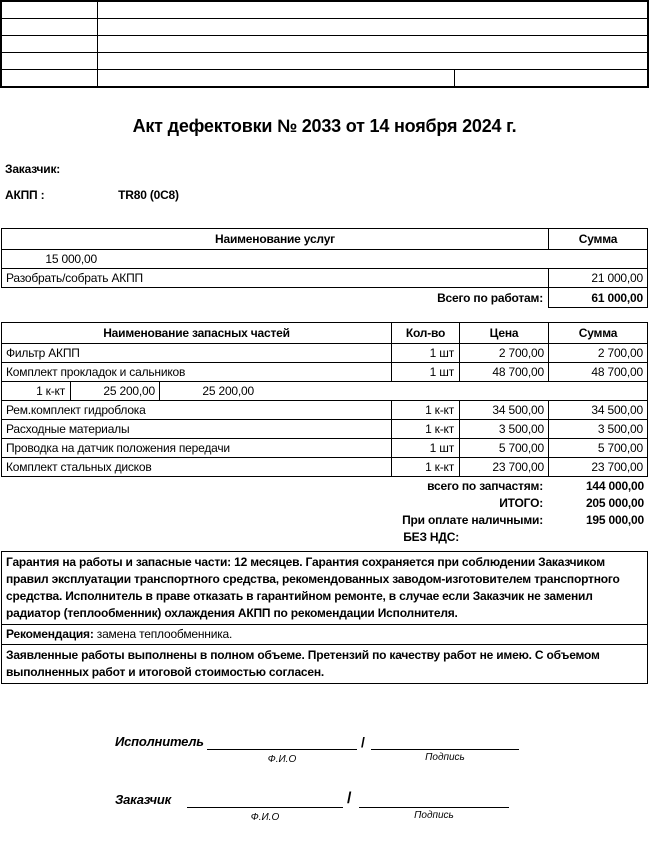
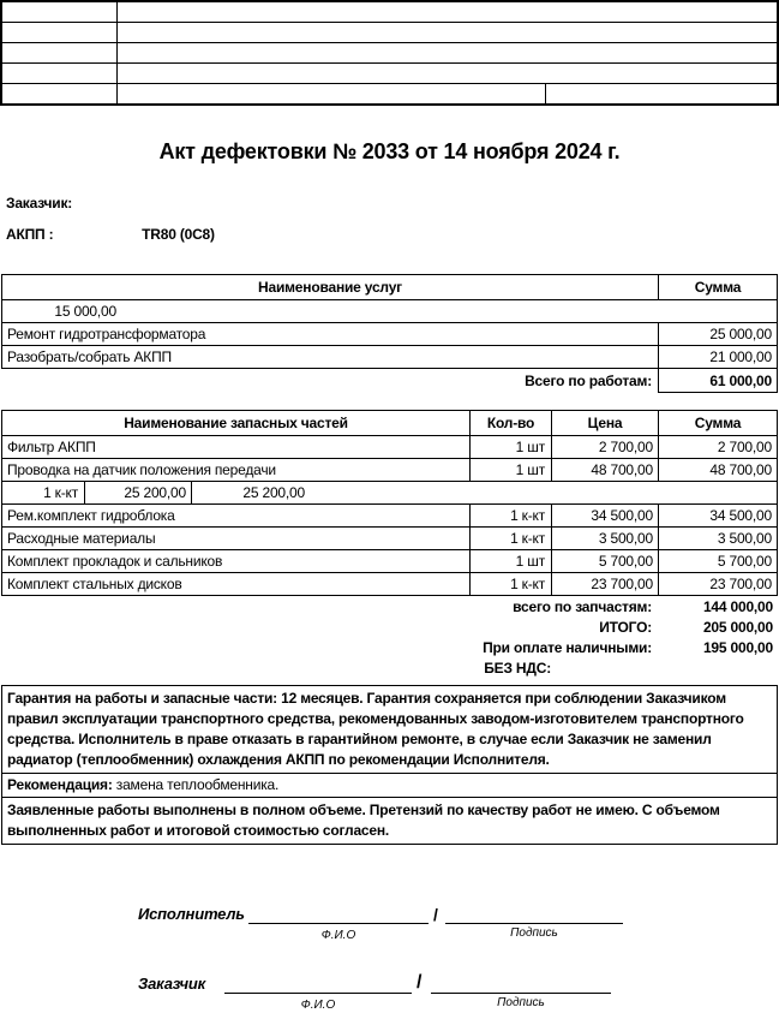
  Акт дефектовки № 2033 от 14 ноября 2024 г.
  Заказчик:
  АКПП : TR80 (0С8)
  Наименование услуг
  Сумма
  15 000,00
+ Ремонт гидротрансформатора
+ 25 000,00
  Разобрать/собрать АКПП
  21 000,00
  Всего по работам:
  61 000,00
  Наименование запасных частей
  Кол-во
  Цена
  Сумма
  Фильтр АКПП
  1 шт
  2 700,00
  2 700,00
- Комплект прокладок и сальников
+ Проводка на датчик положения передачи
  1 шт
  48 700,00
  48 700,00
  1 к-кт
  25 200,00
  25 200,00
  Рем.комплект гидроблока
  1 к-кт
  34 500,00
  34 500,00
  Расходные материалы
  1 к-кт
  3 500,00
  3 500,00
- Проводка на датчик положения передачи
+ Комплект прокладок и сальников
  1 шт
  5 700,00
  5 700,00
  Комплект стальных дисков
  1 к-кт
  23 700,00
  23 700,00
  всего по запчастям:
  144 000,00
  ИТОГО:
  205 000,00
  При оплате наличными:
  195 000,00
  БЕЗ НДС:
  Гарантия на работы и запасные части: 12 месяцев. Гарантия сохраняется при соблюдении Заказчиком правил эксплуатации транспортного средства, рекомендованных заводом-изготовителем транспортного средства. Исполнитель в праве отказать в гарантийном ремонте, в случае если Заказчик не заменил радиатор (теплообменник) охлаждения АКПП по рекомендации Исполнителя.
  Рекомендация: замена теплообменника.
  Заявленные работы выполнены в полном объеме. Претензий по качеству работ не имею. С объемом выполненных работ и итоговой стоимостью согласен.
  Исполнитель
  /
  Ф.И.О
  Подпись
  Заказчик
  /
  Ф.И.О
  Подпись
